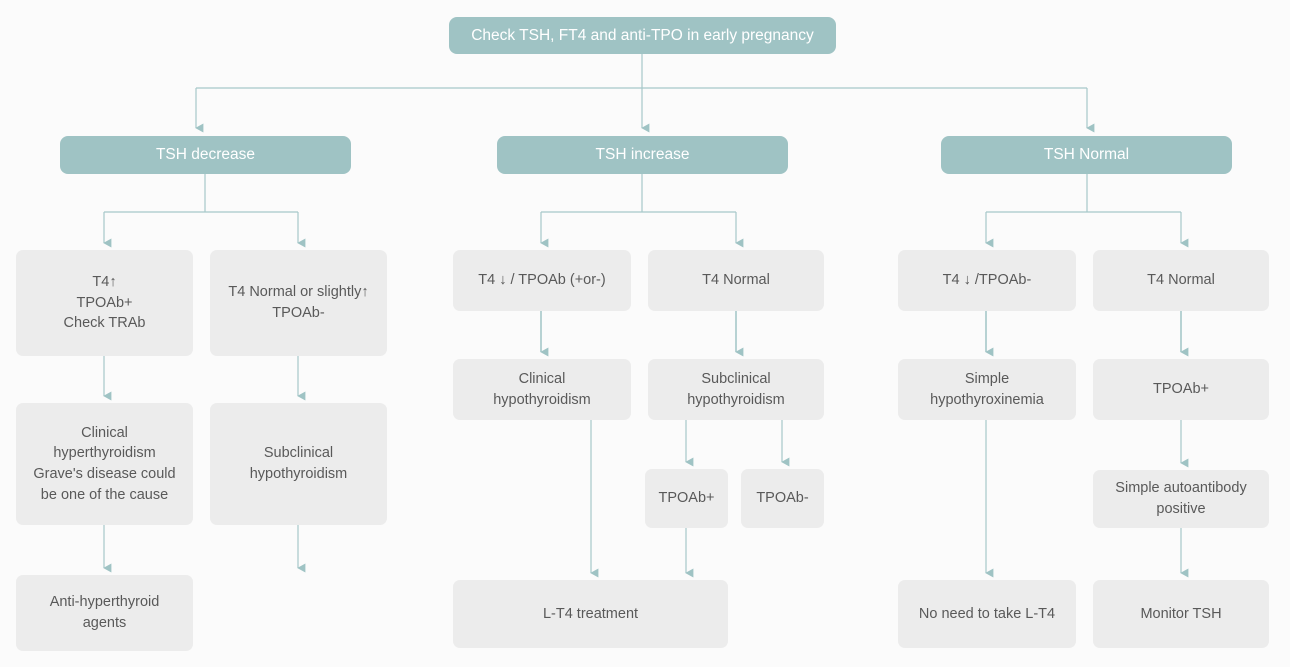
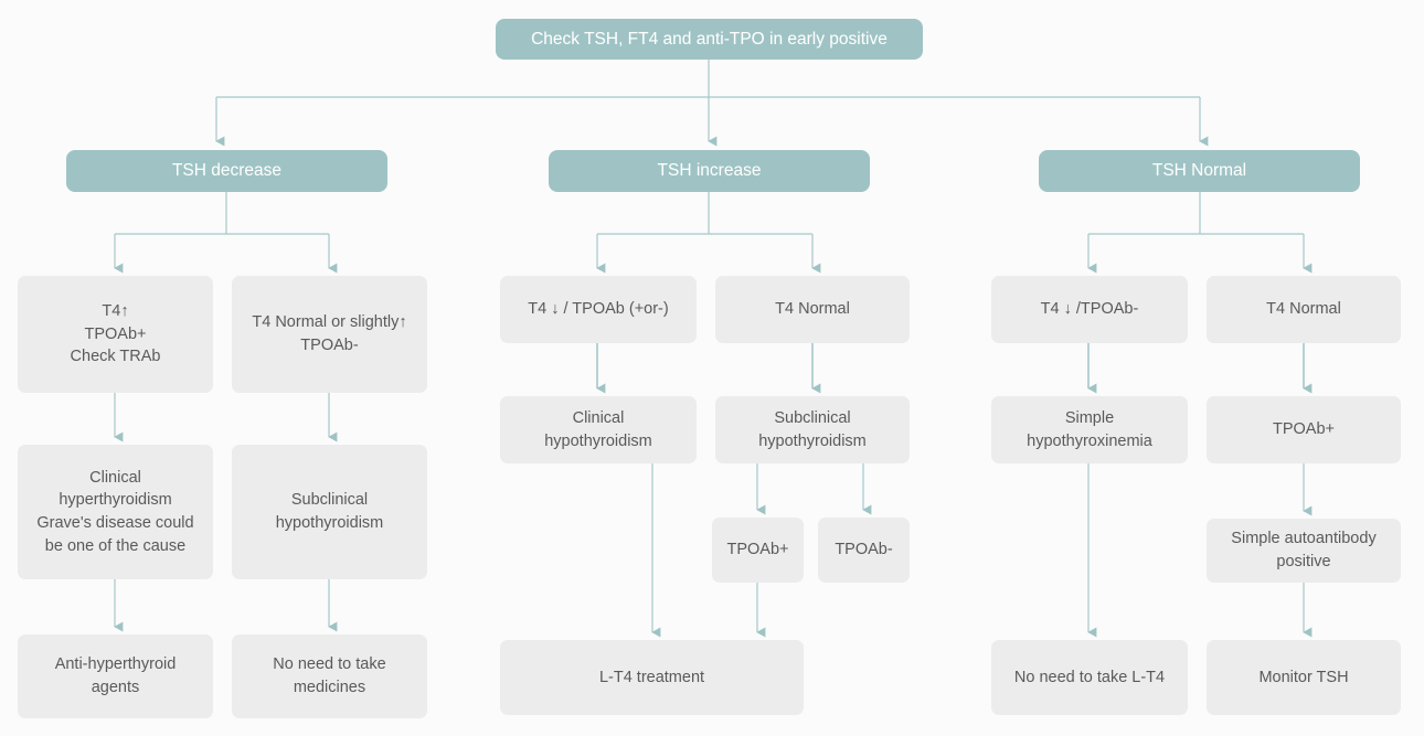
- Check TSH, FT4 and anti-TPO in early pregnancy
+ Check TSH, FT4 and anti-TPO in early positive
  TSH decrease
  TSH increase
  TSH Normal
  T4↑
  TPOAb+
  Check TRAb
  T4 Normal or slightly↑
  TPOAb-
  Clinical
  hyperthyroidism
  Grave's disease could
  be one of the cause
  Subclinical
  hypothyroidism
  Anti-hyperthyroid
  agents
+ No need to take
+ medicines
  T4 ↓ / TPOAb (+or-)
  T4 Normal
  Clinical
  hypothyroidism
  Subclinical
  hypothyroidism
  TPOAb+
  TPOAb-
  L-T4 treatment
  T4 ↓ /TPOAb-
  T4 Normal
  Simple
  hypothyroxinemia
  TPOAb+
  Simple autoantibody
  positive
  No need to take L-T4
  Monitor TSH
